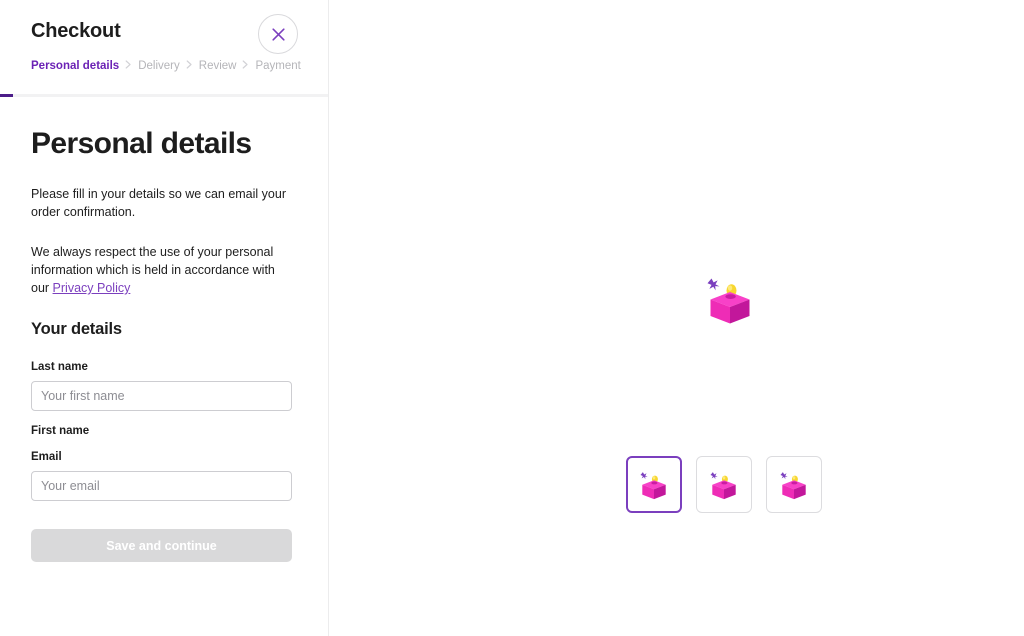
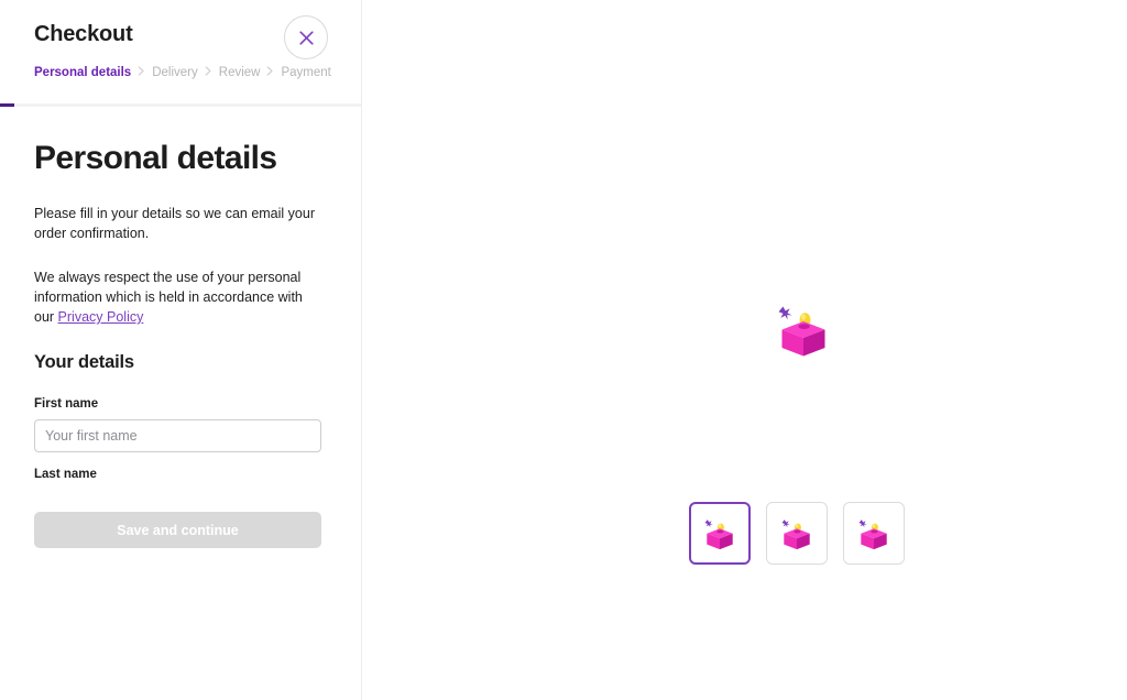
  Checkout
  Personal details
  Delivery
  Review
  Payment
  Personal details
  Please fill in your details so we can email your order confirmation.
  We always respect the use of your personal information which is held in accordance with our Privacy Policy
  Your details
- Last name
+ First name
  Your first name
- First name
+ Last name
- Email
- Your email
  Save and continue
